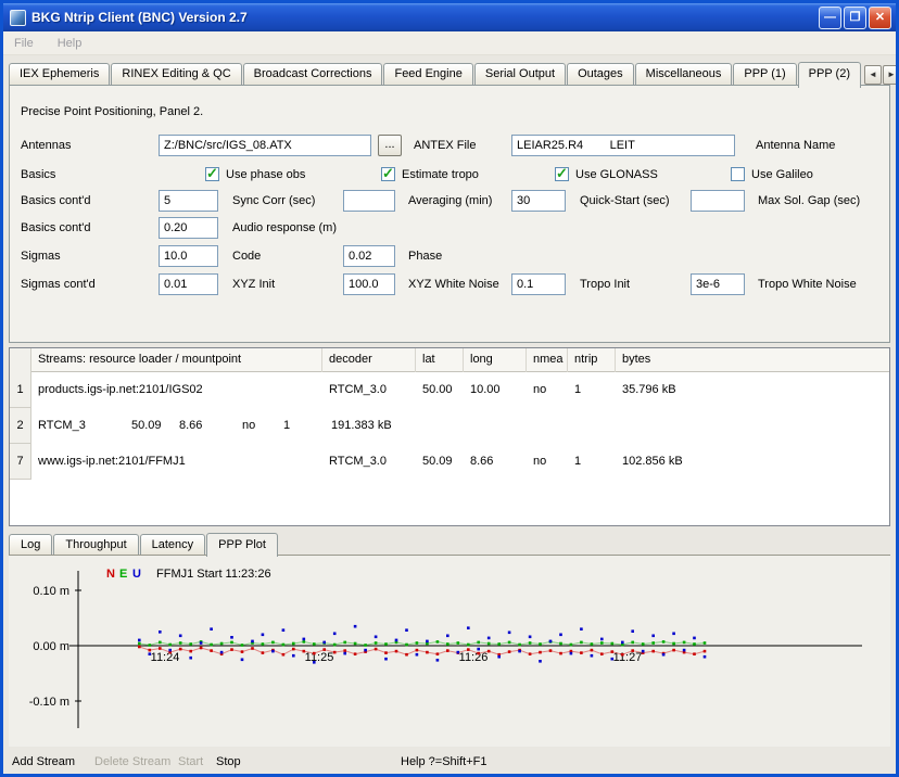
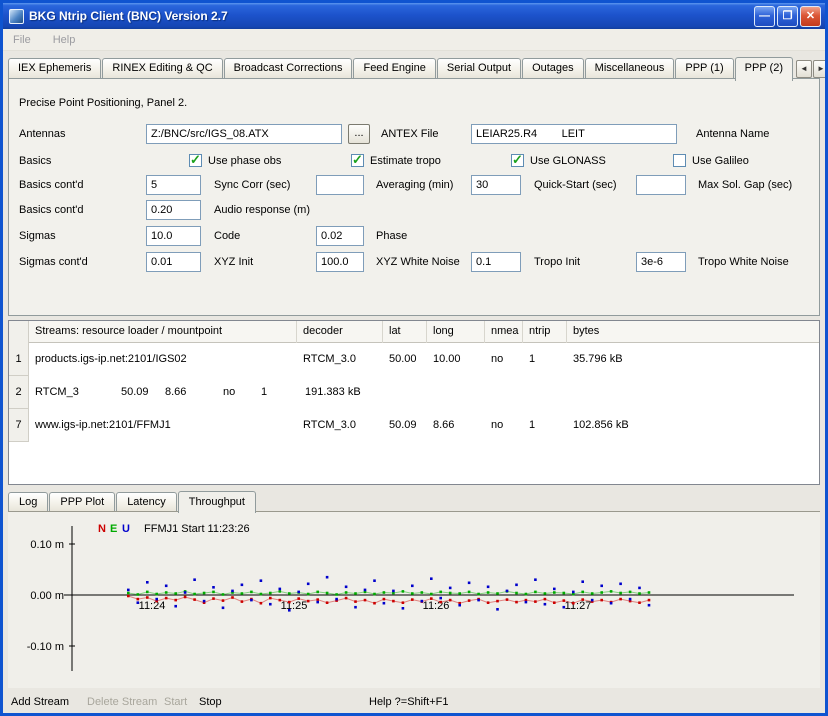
  BKG Ntrip Client (BNC) Version 2.7
  —
  ❐
  ✕
  File
  Help
  IEX Ephemeris
  RINEX Editing & QC
  Broadcast Corrections
  Feed Engine
  Serial Output
  Outages
  Miscellaneous
  PPP (1)
  PPP (2)
  ◄
  ►
  Precise Point Positioning, Panel 2.
  Antennas
  Z:/BNC/src/IGS_08.ATX
  ...
  ANTEX File
  LEIAR25.R4 LEIT
  Antenna Name
  Basics
  Use phase obs
  Estimate tropo
  Use GLONASS
  Use Galileo
  Basics cont'd
  5
  Sync Corr (sec)
  Averaging (min)
  30
  Quick-Start (sec)
  Max Sol. Gap (sec)
  Basics cont'd
  0.20
  Audio response (m)
  Sigmas
  10.0
  Code
  0.02
  Phase
  Sigmas cont'd
  0.01
  XYZ Init
  100.0
  XYZ White Noise
  0.1
  Tropo Init
  3e-6
  Tropo White Noise
  Streams: resource loader / mountpoint
  decoder
  lat
  long
  nmea
  ntrip
  bytes
  1
  products.igs-ip.net:2101/IGS02
  RTCM_3.0
  50.00
  10.00
  no
  1
  35.796 kB
  2
  RTCM_3
  50.09
  8.66
  no
  1
  191.383 kB
  7
  www.igs-ip.net:2101/FFMJ1
  RTCM_3.0
  50.09
  8.66
  no
  1
  102.856 kB
  Log
- Throughput
+ PPP Plot
  Latency
- PPP Plot
+ Throughput
  0.10 m
  0.00 m
  -0.10 m
  11:24
  11:25
  11:26
  11:27
  N
  E
  U
  FFMJ1 Start 11:23:26
  Add Stream
  Delete Stream
  Start
  Stop
  Help ?=Shift+F1
